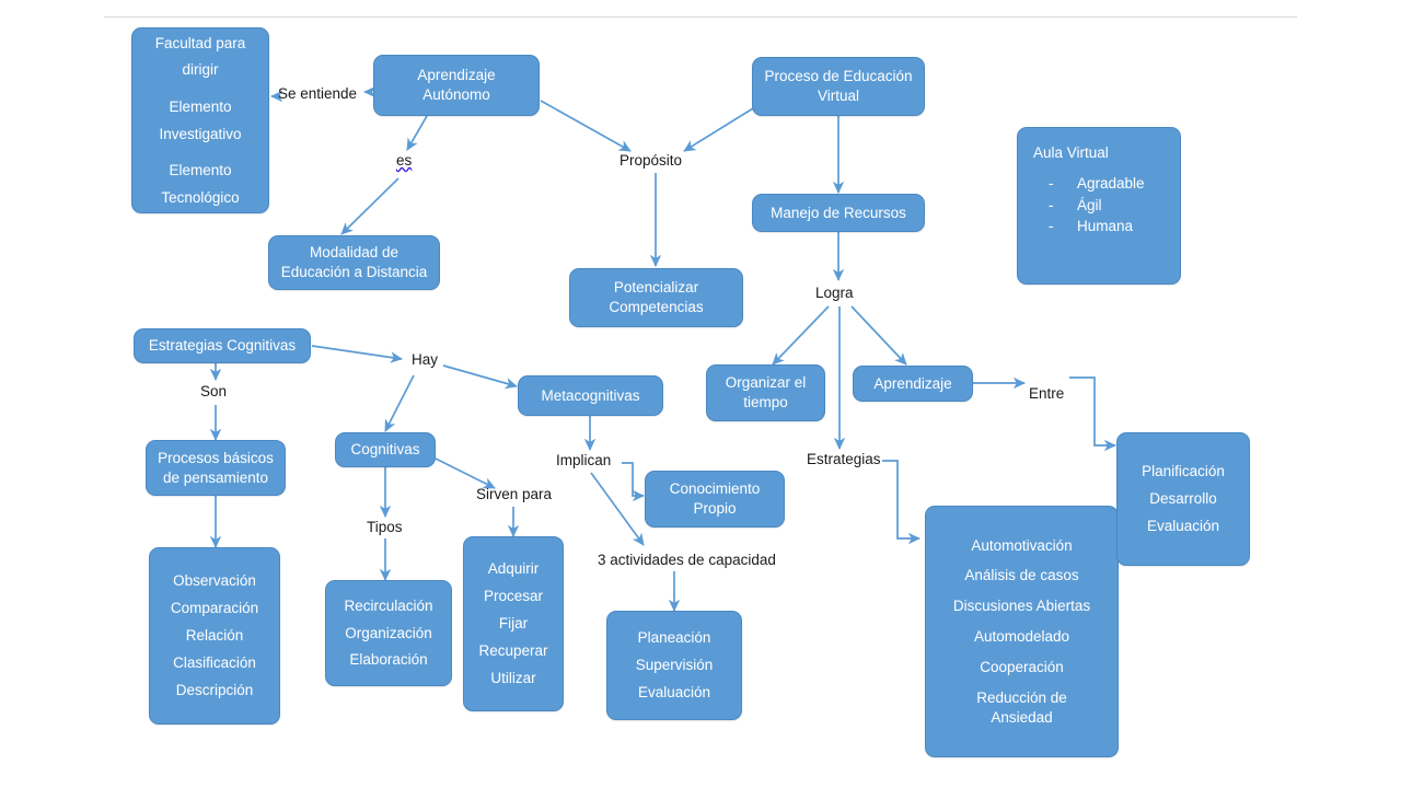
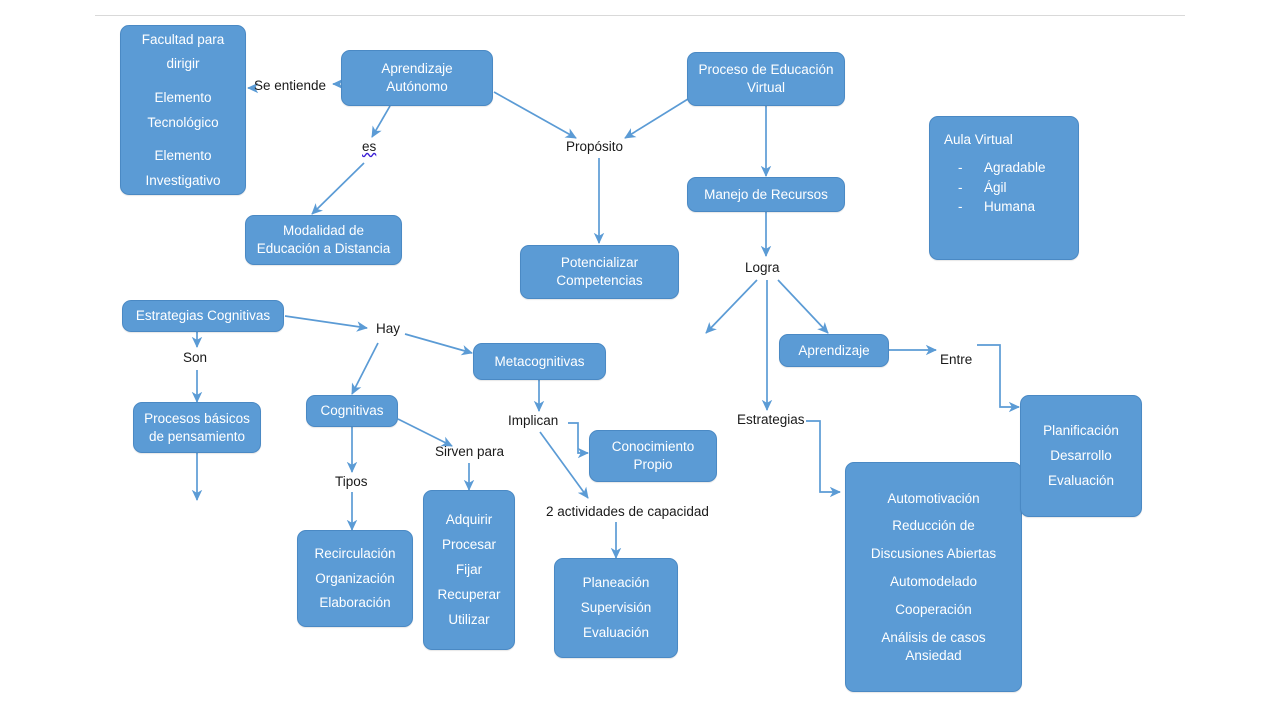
  Facultad para
  dirigir
  Elemento
- Investigativo
+ Tecnológico
  Elemento
- Tecnológico
+ Investigativo
  Aprendizaje
  Autónomo
  Modalidad de
  Educación a Distancia
  Potencializar
  Competencias
  Proceso de Educación
  Virtual
  Manejo de Recursos
  Aula Virtual
  -
  Agradable
  -
  Ágil
  -
  Humana
  Estrategias Cognitivas
  Procesos básicos
  de pensamiento
- Observación
- Comparación
- Relación
- Clasificación
- Descripción
  Cognitivas
  Recirculación
  Organización
  Elaboración
  Adquirir
  Procesar
  Fijar
  Recuperar
  Utilizar
  Metacognitivas
  Conocimiento
  Propio
  Planeación
  Supervisión
  Evaluación
- Organizar el
- tiempo
  Aprendizaje
  Automotivación
- Análisis de casos
+ Reducción de
  Discusiones Abiertas
  Automodelado
  Cooperación
- Reducción de
+ Análisis de casos
  Ansiedad
  Planificación
  Desarrollo
  Evaluación
  Se entiende
  es
  Propósito
  Logra
  Hay
  Son
  Tipos
  Sirven para
  Implican
- 3 actividades de capacidad
+ 2 actividades de capacidad
  Estrategias
  Entre
